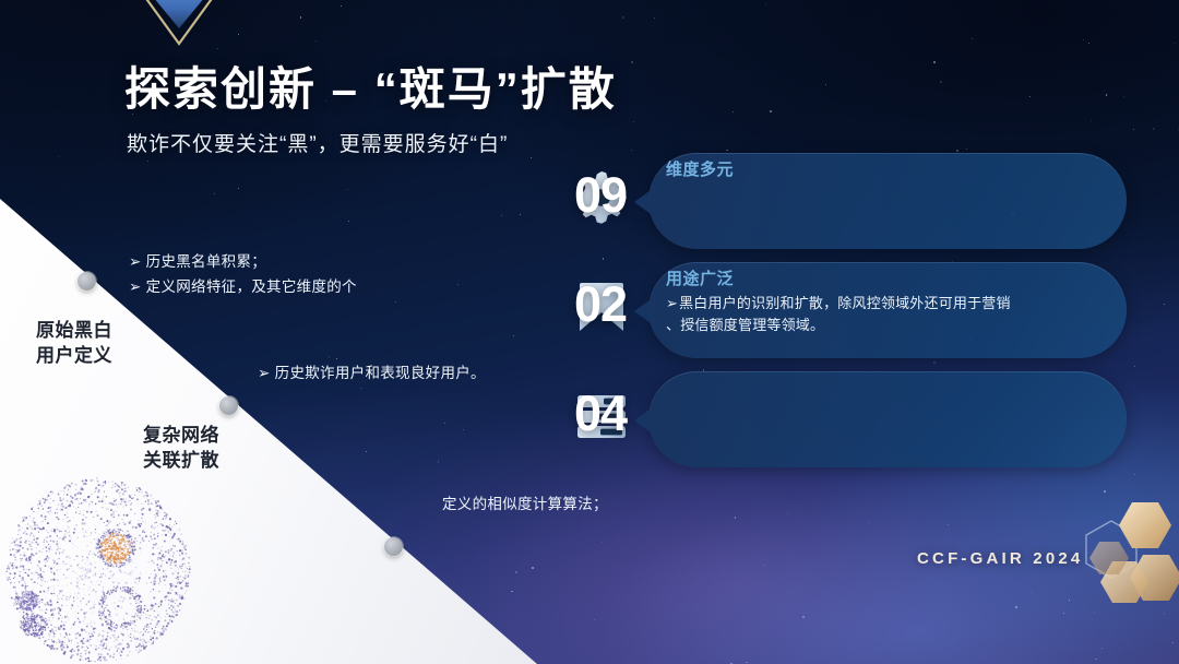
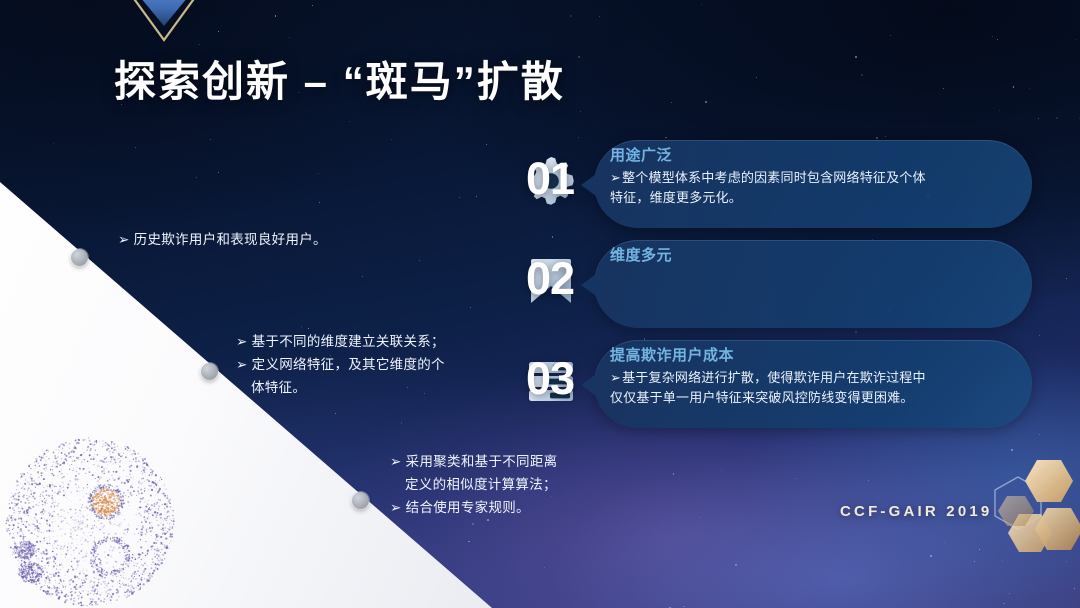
  探索创新 – “斑马”扩散
- 欺诈不仅要关注“黑”，更需要服务好“白”
- 原始黑白
- 用户定义
- 复杂网络
- 关联扩散
- ➢ 历史黑名单积累；
- ➢ 定义网络特征，及其它维度的个
+ ➢ 历史欺诈用户和表现良好用户。
+ ➢ 基于不同的维度建立关联关系；
- ➢ 历史欺诈用户和表现良好用户。
+ ➢ 定义网络特征，及其它维度的个
+ 体特征。
+ ➢ 采用聚类和基于不同距离
  定义的相似度计算算法；
+ ➢ 结合使用专家规则。
- 09
+ 01
- 维度多元
+ 用途广泛
+ ➢整个模型体系中考虑的因素同时包含网络特征及个体
+ 特征，维度更多元化。
  02
- 用途广泛
+ 维度多元
- ➢黑白用户的识别和扩散，除风控领域外还可用于营销
- 、授信额度管理等领域。
- 04
+ 03
+ 提高欺诈用户成本
+ ➢基于复杂网络进行扩散，使得欺诈用户在欺诈过程中
+ 仅仅基于单一用户特征来突破风控防线变得更困难。
- CCF-GAIR 2024
+ CCF-GAIR 2019
